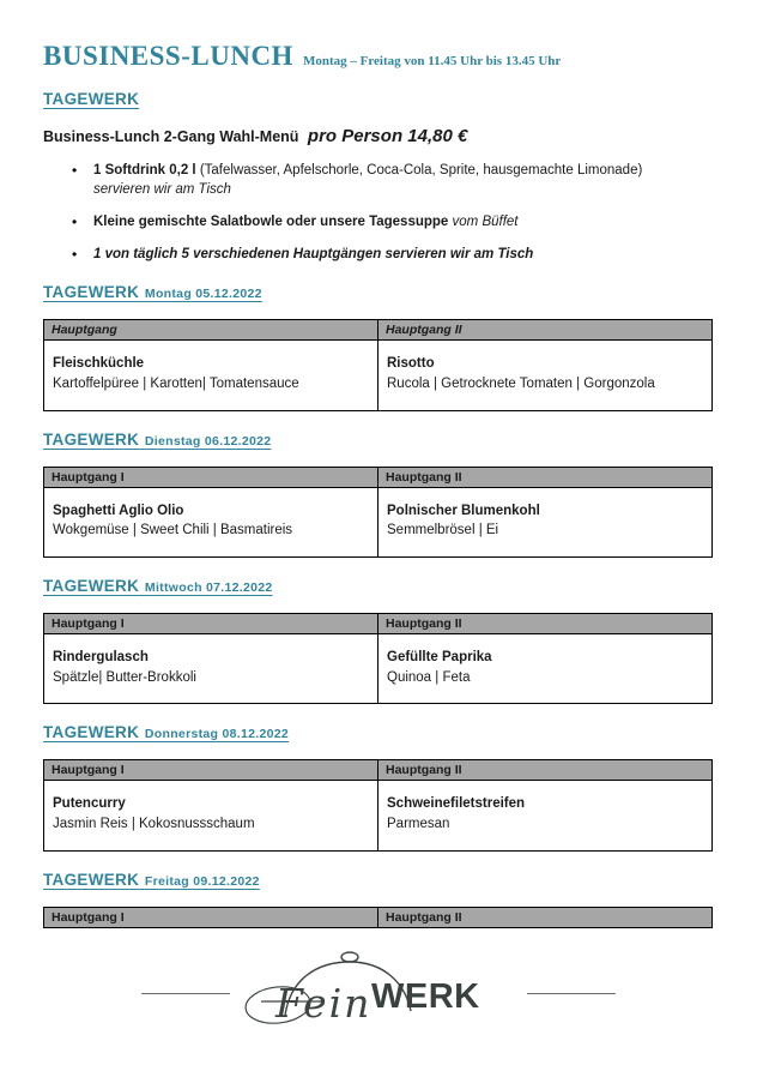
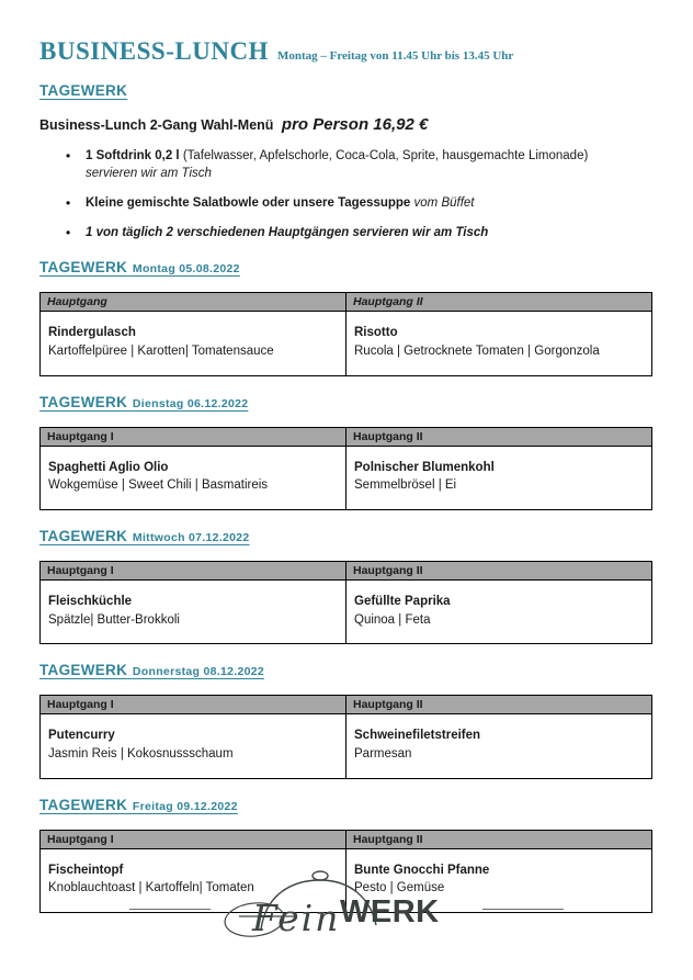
  BUSINESS-LUNCH
  Montag – Freitag von 11.45 Uhr bis 13.45 Uhr
  TAGEWERK
- Business-Lunch 2-Gang Wahl-Menü pro Person 14,80 €
+ Business-Lunch 2-Gang Wahl-Menü pro Person 16,92 €
  1 Softdrink 0,2 l (Tafelwasser, Apfelschorle, Coca-Cola, Sprite, hausgemachte Limonade)
  servieren wir am Tisch
  Kleine gemischte Salatbowle oder unsere Tagessuppe vom Büffet
- 1 von täglich 5 verschiedenen Hauptgängen servieren wir am Tisch
+ 1 von täglich 2 verschiedenen Hauptgängen servieren wir am Tisch
- TAGEWERK Montag 05.12.2022
+ TAGEWERK Montag 05.08.2022
  Hauptgang	Hauptgang II
- Fleischküchle Kartoffelpüree | Karotten| Tomatensauce	Risotto Rucola | Getrocknete Tomaten | Gorgonzola
+ Rindergulasch Kartoffelpüree | Karotten| Tomatensauce	Risotto Rucola | Getrocknete Tomaten | Gorgonzola
  TAGEWERK Dienstag 06.12.2022
  Hauptgang I	Hauptgang II
  Spaghetti Aglio Olio Wokgemüse | Sweet Chili | Basmatireis	Polnischer Blumenkohl Semmelbrösel | Ei
  TAGEWERK Mittwoch 07.12.2022
  Hauptgang I	Hauptgang II
- Rindergulasch Spätzle| Butter-Brokkoli	Gefüllte Paprika Quinoa | Feta
+ Fleischküchle Spätzle| Butter-Brokkoli	Gefüllte Paprika Quinoa | Feta
  TAGEWERK Donnerstag 08.12.2022
  Hauptgang I	Hauptgang II
  Putencurry Jasmin Reis | Kokosnussschaum	Schweinefiletstreifen Parmesan
  TAGEWERK Freitag 09.12.2022
  Hauptgang I	Hauptgang II
+ Fischeintopf Knoblauchtoast | Kartoffeln| Tomaten	Bunte Gnocchi Pfanne Pesto | Gemüse
  Fein
  WERK
